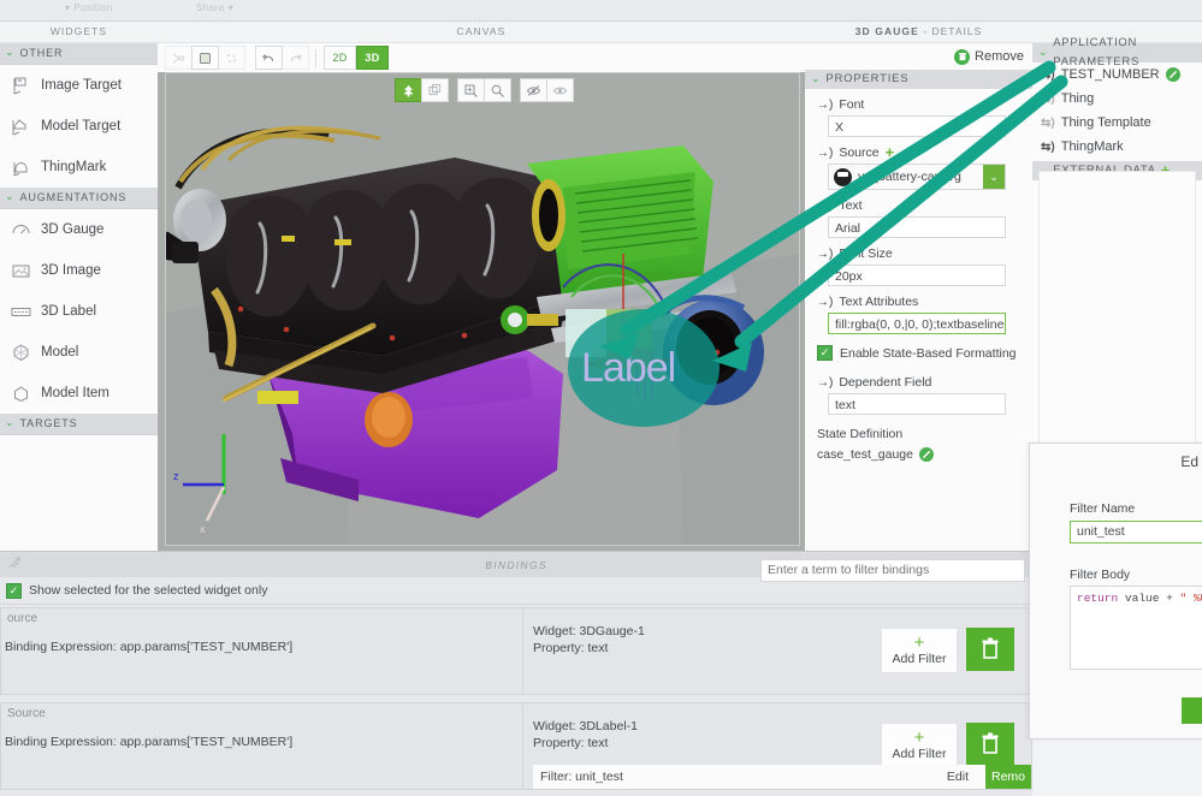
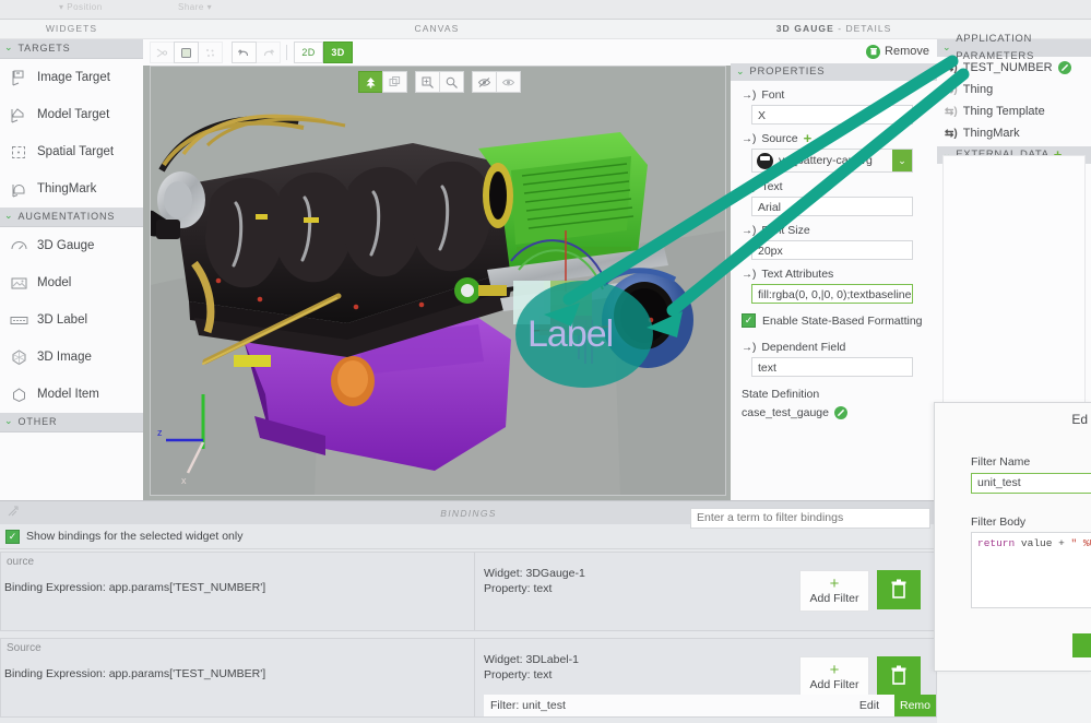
  ▾ Position
  Share ▾
  WIDGETS
  ⌄
- OTHER
+ TARGETS
  Image Target
  Model Target
+ Spatial Target
  ThingMark
  ⌄
  AUGMENTATIONS
  3D Gauge
- 3D Image
+ Model
  3D Label
- Model
+ 3D Image
  Model Item
  ⌄
- TARGETS
+ OTHER
  CANVAS
  2D
  3D
  z
  x
  Label
  3D GAUGE - DETAILS
  Remove
  ⌄
  PROPERTIES
  →)
  Font
  X
  →)
  Source
  +
  ⌄
  Text
  Arial
  →)
  20px
  →)
  Text Attributes
  fill:rgba(0, 0,|0, 0);textbaseline:
  ✓
  Enable State-Based Formatting
  →)
  Dependent Field
  text
  State Definition
  case_test_gauge
  ⌄
  APPLICATION PARAMETERS
  TEST_NUMBER
  Thing
  ⇆)
  Thing Template
  ⇆)
  ThingMark
  ⌄
  BINDINGS
  Enter a term to filter bindings
  ✓
- Show selected for the selected widget only
+ Show bindings for the selected widget only
  ource
  Binding Expression: app.params['TEST_NUMBER']
  Widget: 3DGauge-1
  Property: text
  +
  Add Filter
  Source
  Binding Expression: app.params['TEST_NUMBER']
  Widget: 3DLabel-1
  Property: text
  +
  Add Filter
  Filter: unit_test
  Edit
  Remo
  Ed
  Filter Name
  unit_test
  Filter Body
  return value + " %
